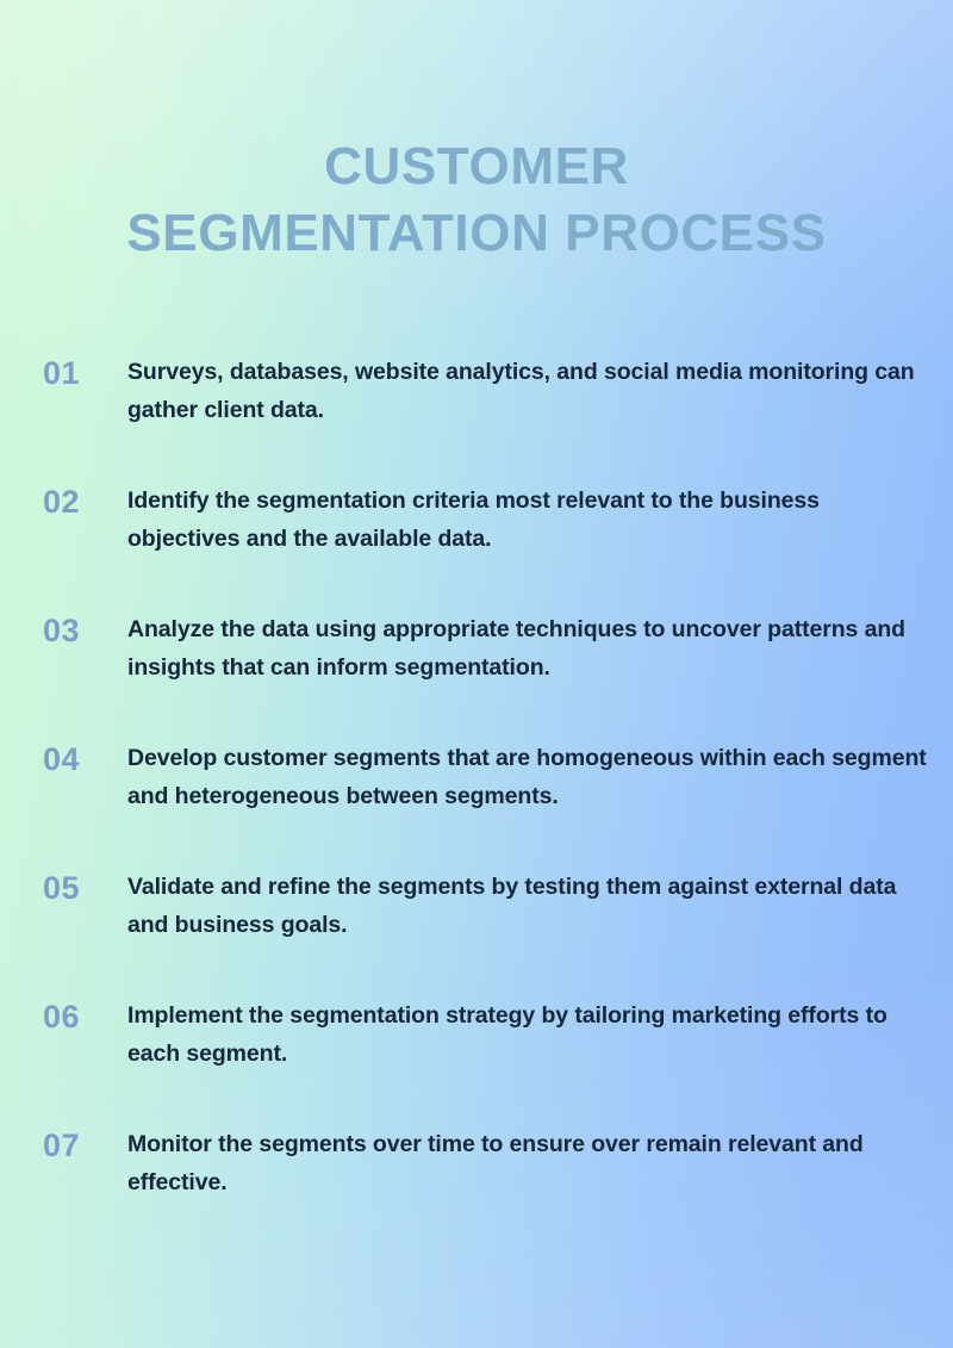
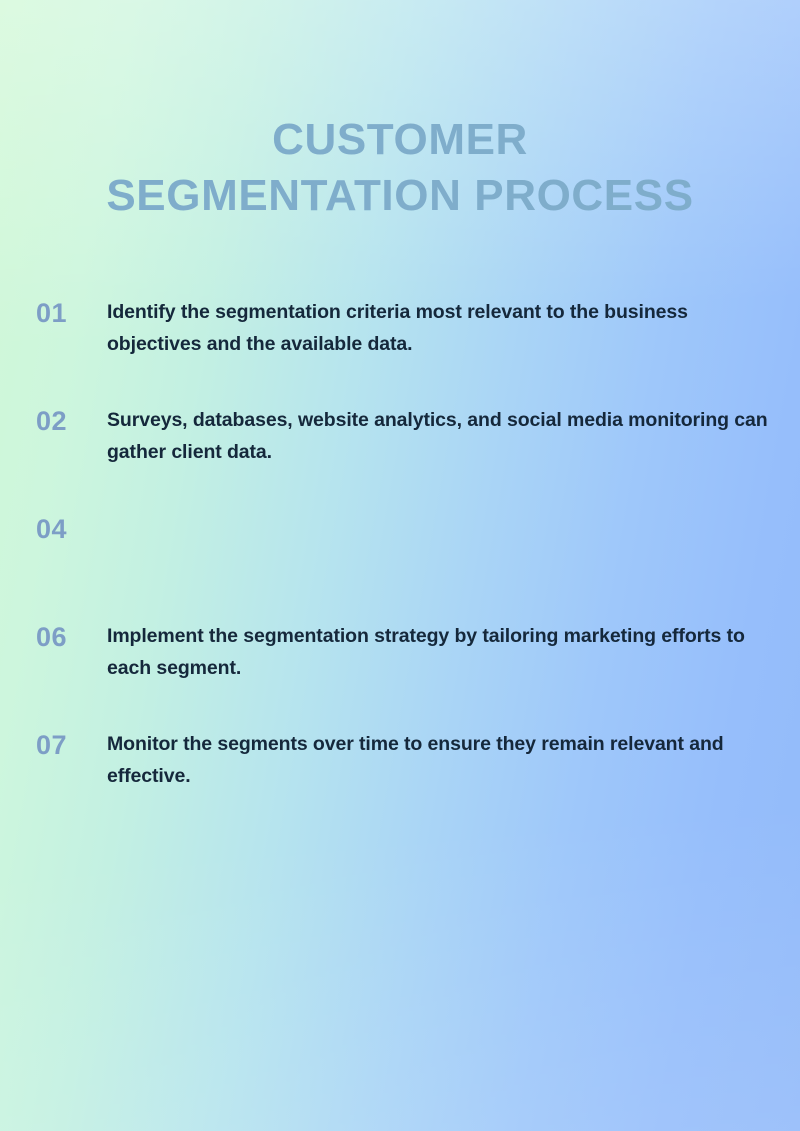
  CUSTOMER
  SEGMENTATION PROCESS
  01
- Surveys, databases, website analytics, and social media monitoring can gather client data.
+ Identify the segmentation criteria most relevant to the business objectives and the available data.
  02
- Identify the segmentation criteria most relevant to the business objectives and the available data.
+ Surveys, databases, website analytics, and social media monitoring can gather client data.
- 03
- Analyze the data using appropriate techniques to uncover patterns and insights that can inform segmentation.
  04
- Develop customer segments that are homogeneous within each segment and heterogeneous between segments.
- 05
- Validate and refine the segments by testing them against external data and business goals.
  06
  Implement the segmentation strategy by tailoring marketing efforts to each segment.
  07
- Monitor the segments over time to ensure over remain relevant and effective.
+ Monitor the segments over time to ensure they remain relevant and effective.
